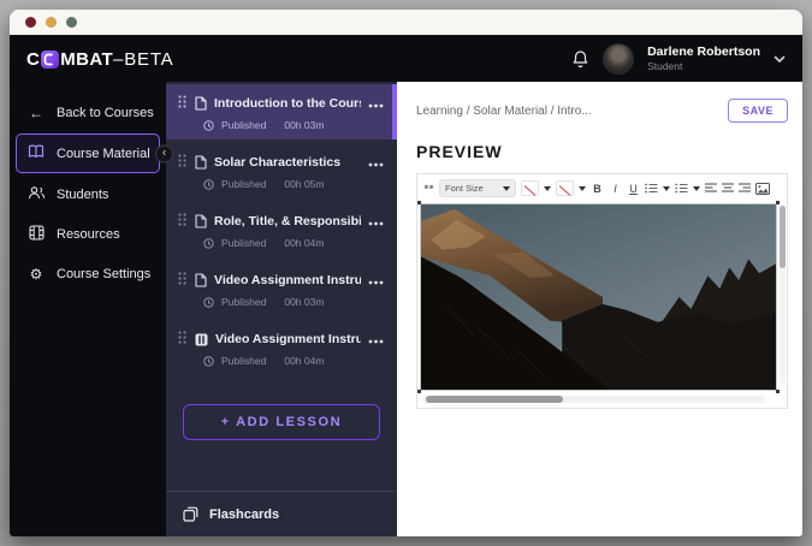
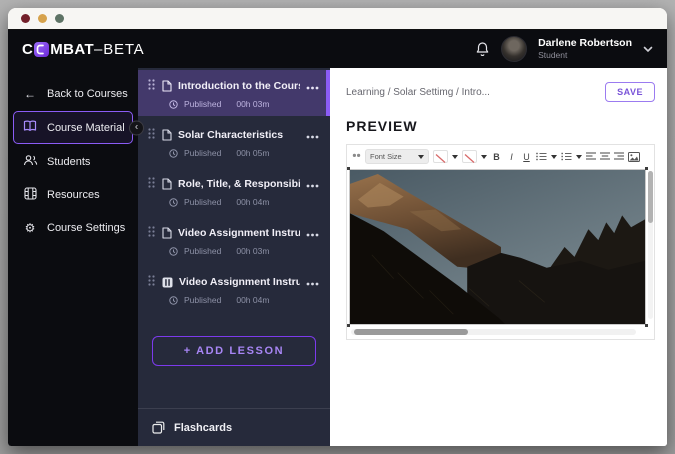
  C
  MBAT
  –
  BETA
  Darlene Robertson
  Student
  ←
  Back to Courses
  Course Material
  ‹
  Students
  Resources
  ⚙
  Course Settings
  Introduction to the Cour
  Published
  00h 03m
  Solar Characteristics
  Published
  00h 05m
  Role, Title, & Responsibi
  Published
  00h 04m
  Video Assignment Instru
  Published
  00h 03m
  Video Assignment Instru
  Published
  00h 04m
  + ADD LESSON
  Flashcards
- Learning / Solar Material / Intro...
+ Learning / Solar Settimg / Intro...
  SAVE
  PREVIEW
  Font Size
  B
  I
  U
